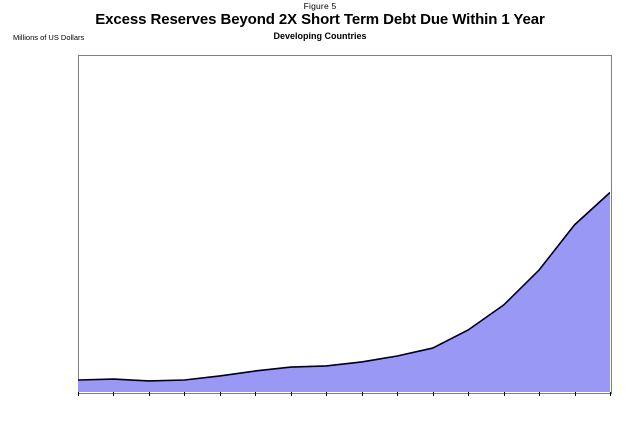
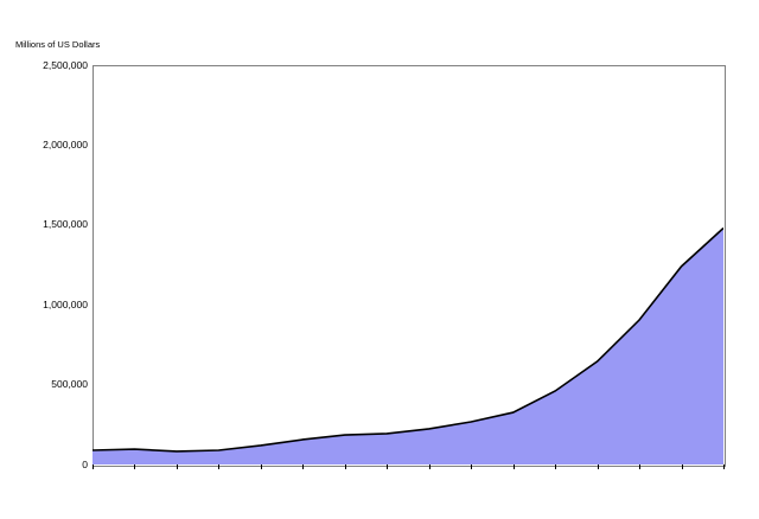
- Figure 5
- Excess Reserves Beyond 2X Short Term Debt Due Within 1 Year
- Developing Countries
  Millions of US Dollars
+ 0
+ 500,000
+ 1,000,000
+ 1,500,000
+ 2,000,000
+ 2,500,000
